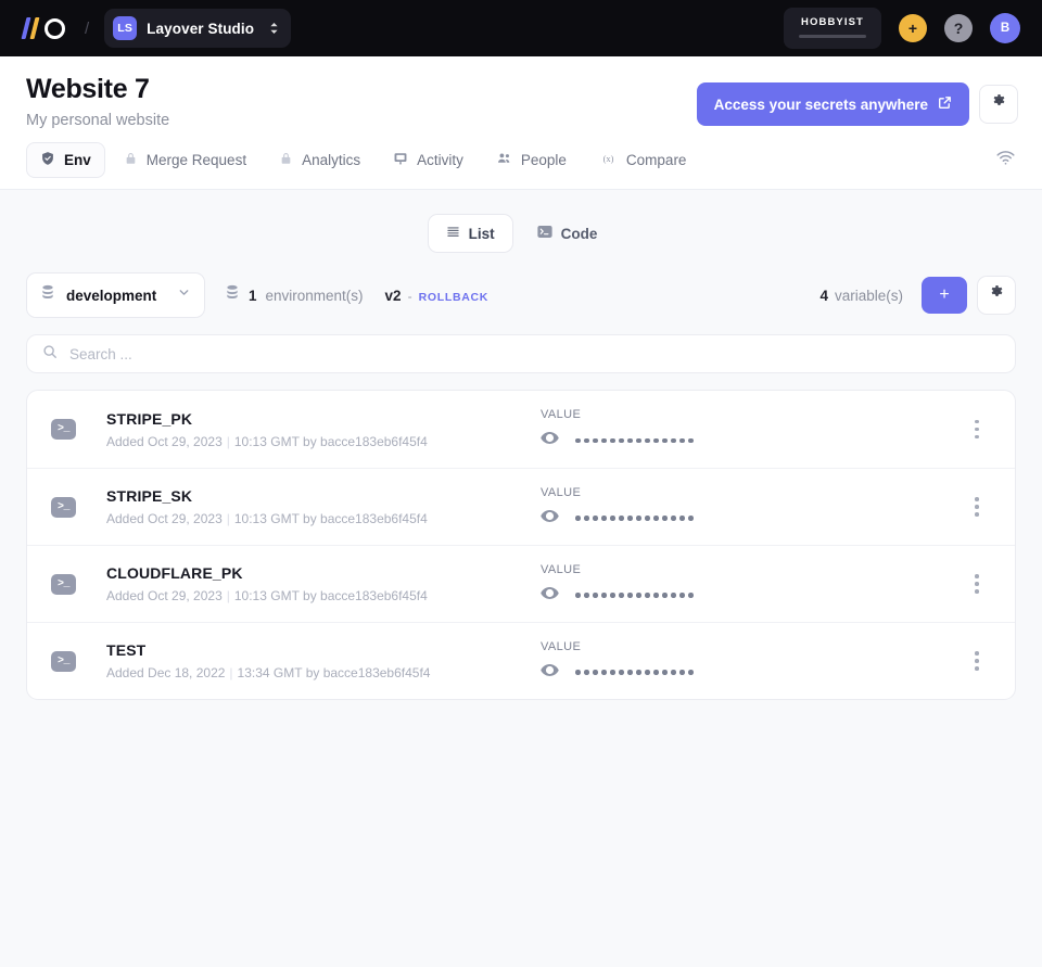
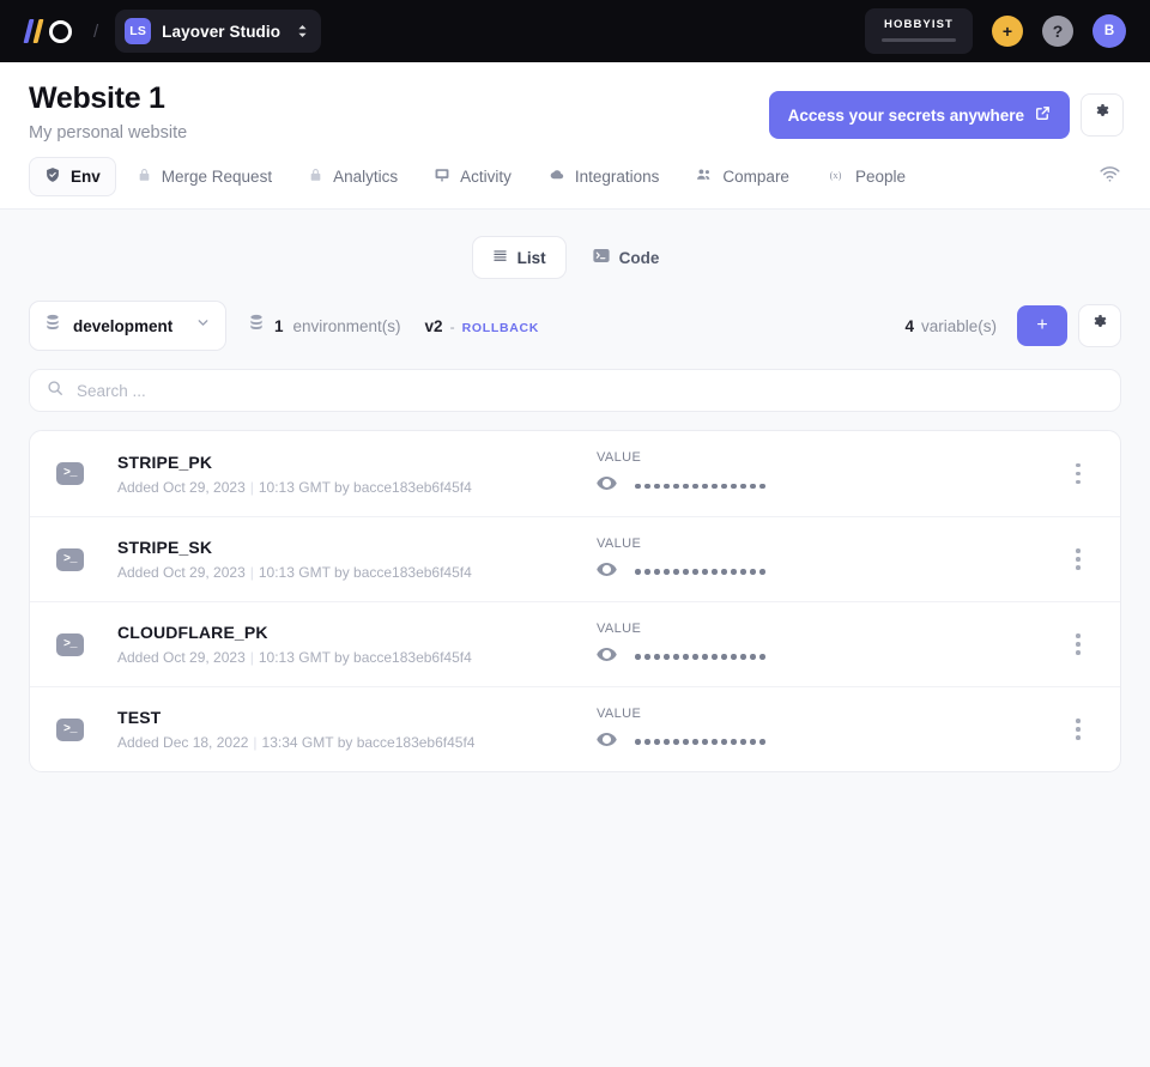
  /
  LS
  Layover Studio
  HOBBYIST
  +
  ?
  B
- Website 7
+ Website 1
  My personal website
  Access your secrets anywhere
  Env
  Merge Request
  Analytics
  Activity
+ Integrations
- People
+ Compare
  (x)
- Compare
+ People
  List
  Code
  development
  1
  environment(s)
  v2
  -
  ROLLBACK
  4
  variable(s)
  +
  Search ...
  >_
  STRIPE_PK
  Added Oct 29, 2023 | 10:13 GMT by bacce183eb6f45f4
  VALUE
  >_
  STRIPE_SK
  Added Oct 29, 2023 | 10:13 GMT by bacce183eb6f45f4
  VALUE
  >_
  CLOUDFLARE_PK
  Added Oct 29, 2023 | 10:13 GMT by bacce183eb6f45f4
  VALUE
  >_
  TEST
  Added Dec 18, 2022 13:34 GMT by bacce183eb6f45f4
  VALUE
